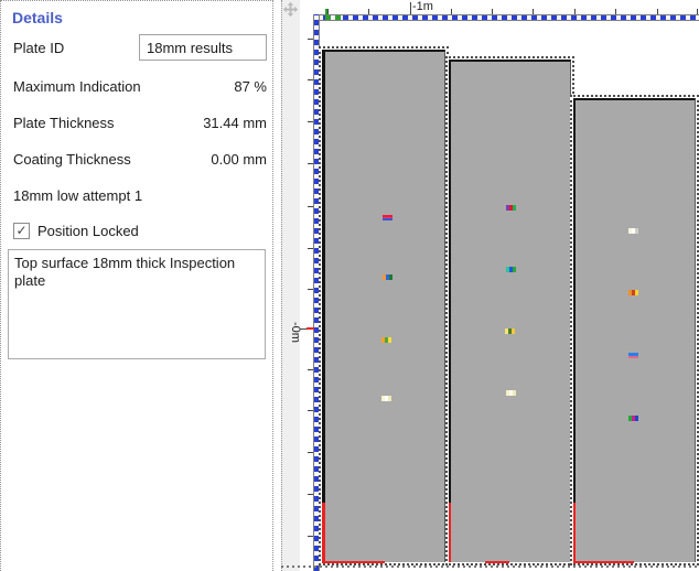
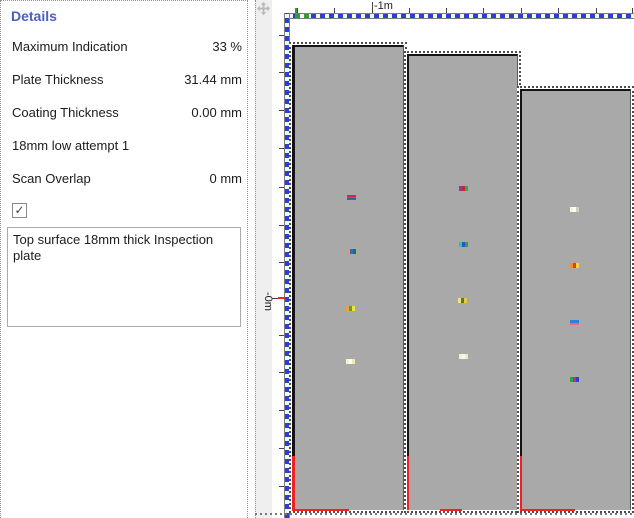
  Details
- Plate ID
- 18mm results
  Maximum Indication
- 87 %
+ 33 %
  Plate Thickness
  31.44 mm
  Coating Thickness
  0.00 mm
  18mm low attempt 1
+ Scan Overlap
+ 0 mm
  ✓
- Position Locked
  Top surface 18mm thick Inspection plate
  -1m
